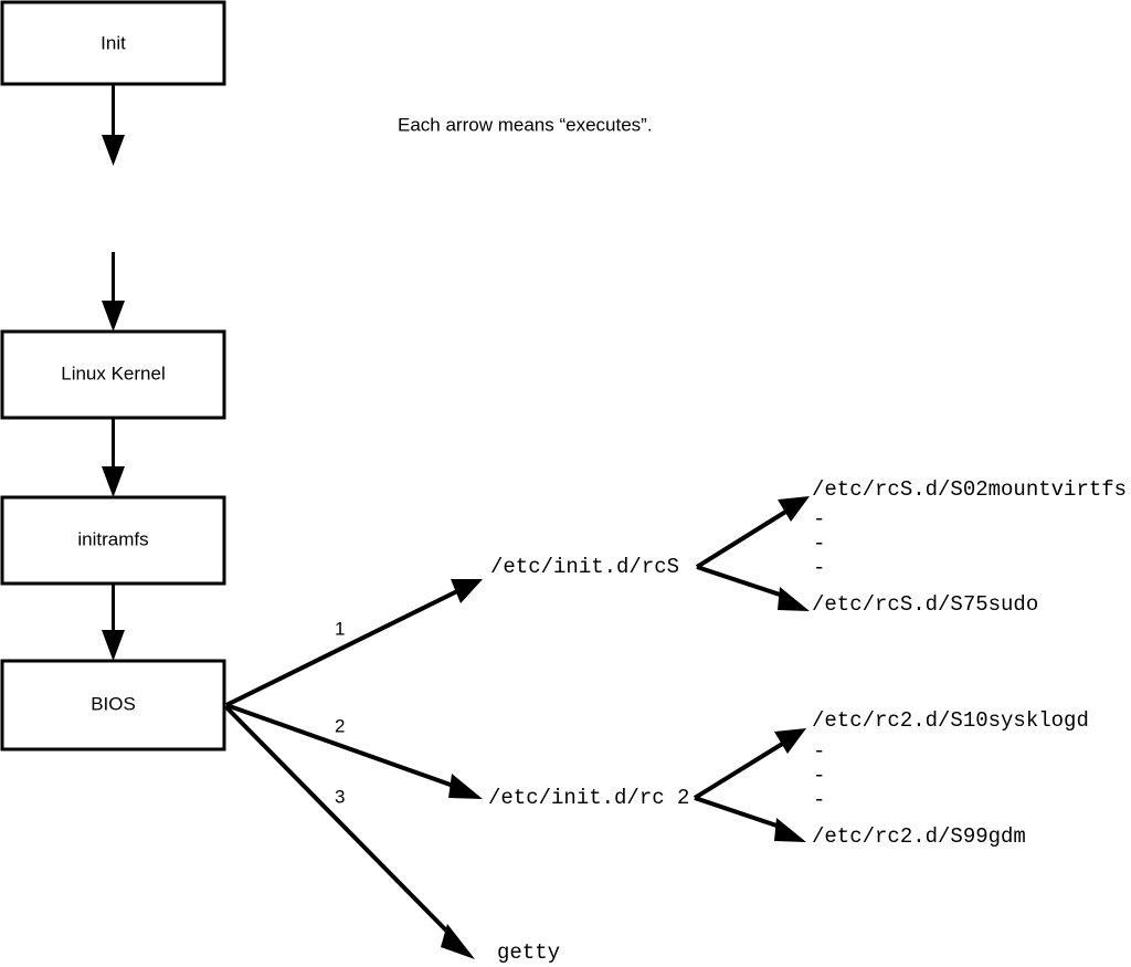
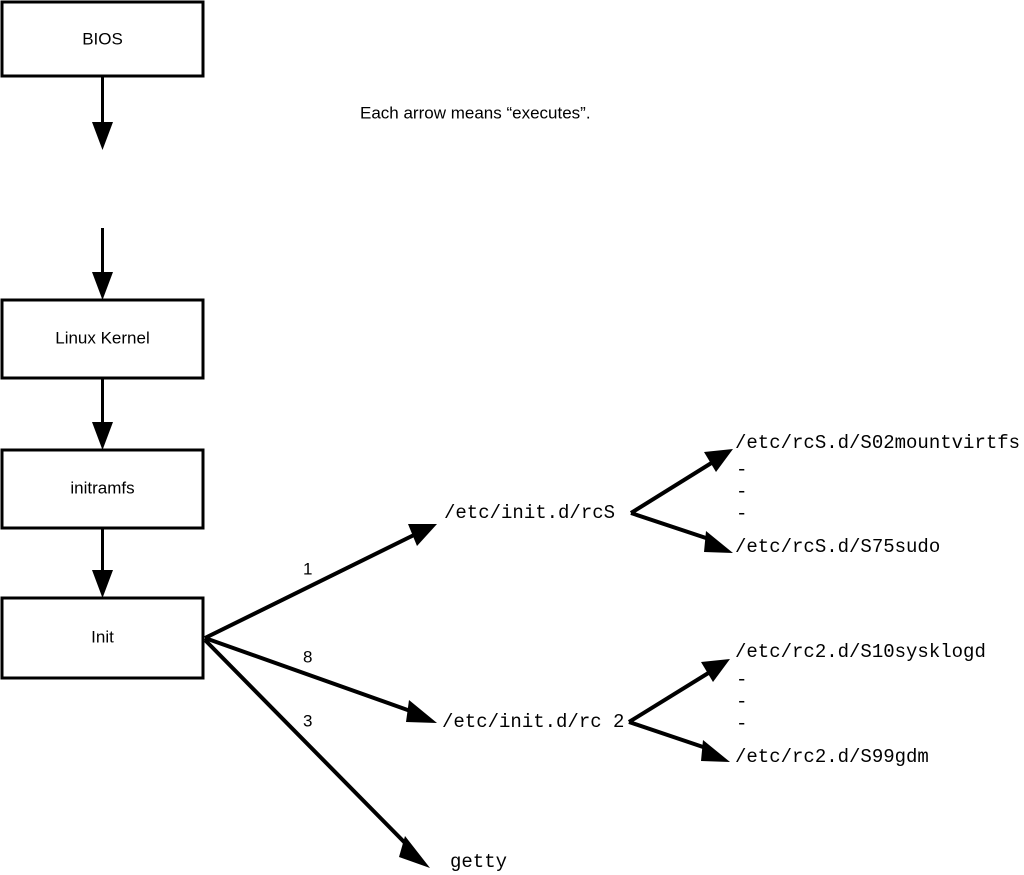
- Init
+ BIOS
  Linux Kernel
  initramfs
- BIOS
+ Init
  1
- 2
+ 8
  3
  /etc/init.d/rcS
  /etc/init.d/rc 2
  getty
  /etc/rcS.d/S02mountvirtfs
  -
  -
  -
  /etc/rcS.d/S75sudo
  /etc/rc2.d/S10sysklogd
  -
  -
  -
  /etc/rc2.d/S99gdm
  Each arrow means “executes”.
